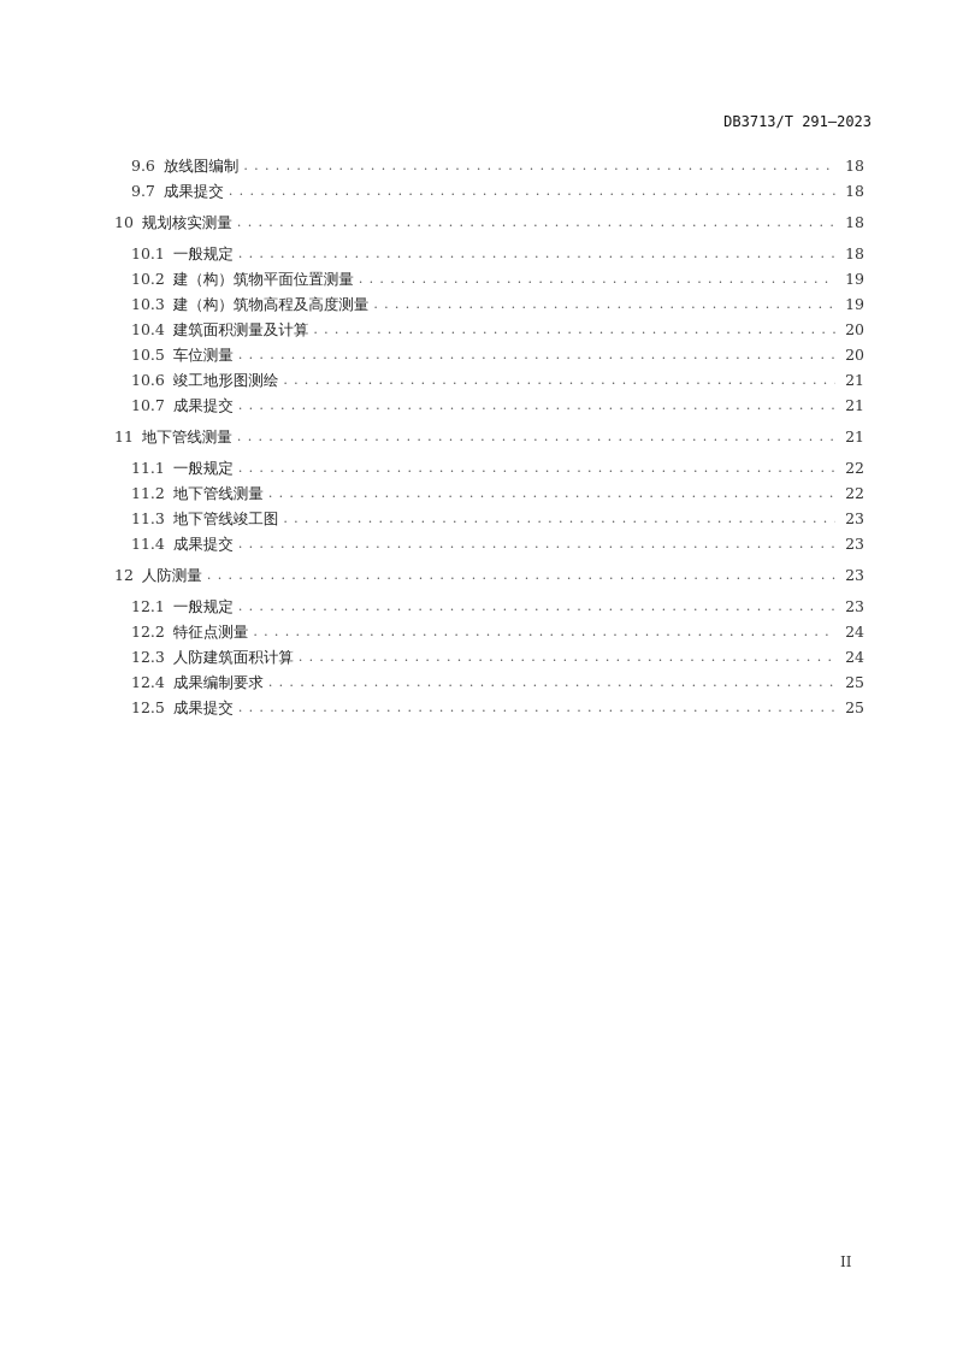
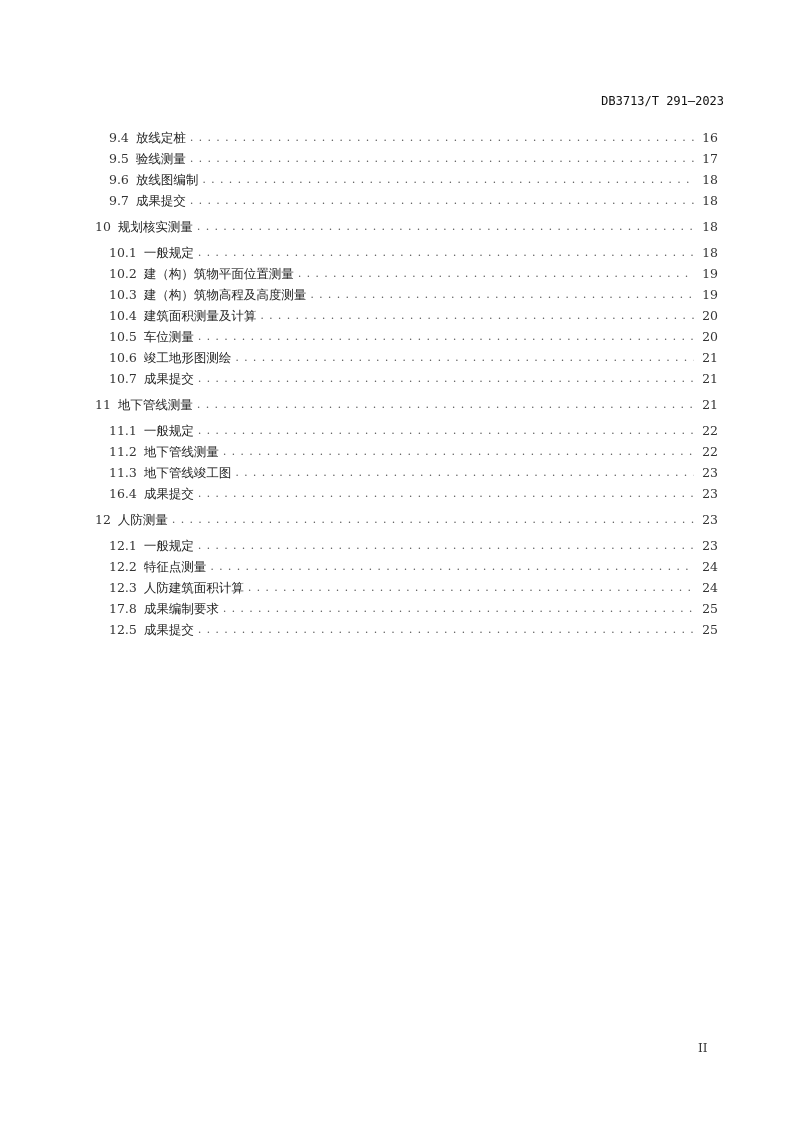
  DB3713/T 291—2023
+ 9.4
+ 放线定桩
+ 16
+ 9.5
+ 验线测量
+ 17
  9.6
  放线图编制
  18
  9.7
  成果提交
  18
  10
  规划核实测量
  18
  10.1
  一般规定
  18
  10.2
  建（构）筑物平面位置测量
  19
  10.3
  建（构）筑物高程及高度测量
  19
  10.4
  建筑面积测量及计算
  20
  10.5
  车位测量
  20
  10.6
  竣工地形图测绘
  21
  10.7
  成果提交
  21
  11
  地下管线测量
  21
  11.1
  一般规定
  22
  11.2
  地下管线测量
  22
  11.3
  地下管线竣工图
  23
- 11.4
+ 16.4
  成果提交
  23
  12
  人防测量
  23
  12.1
  一般规定
  23
  12.2
  特征点测量
  24
  12.3
  人防建筑面积计算
  24
- 12.4
+ 17.8
  成果编制要求
  25
  12.5
  成果提交
  25
  II
